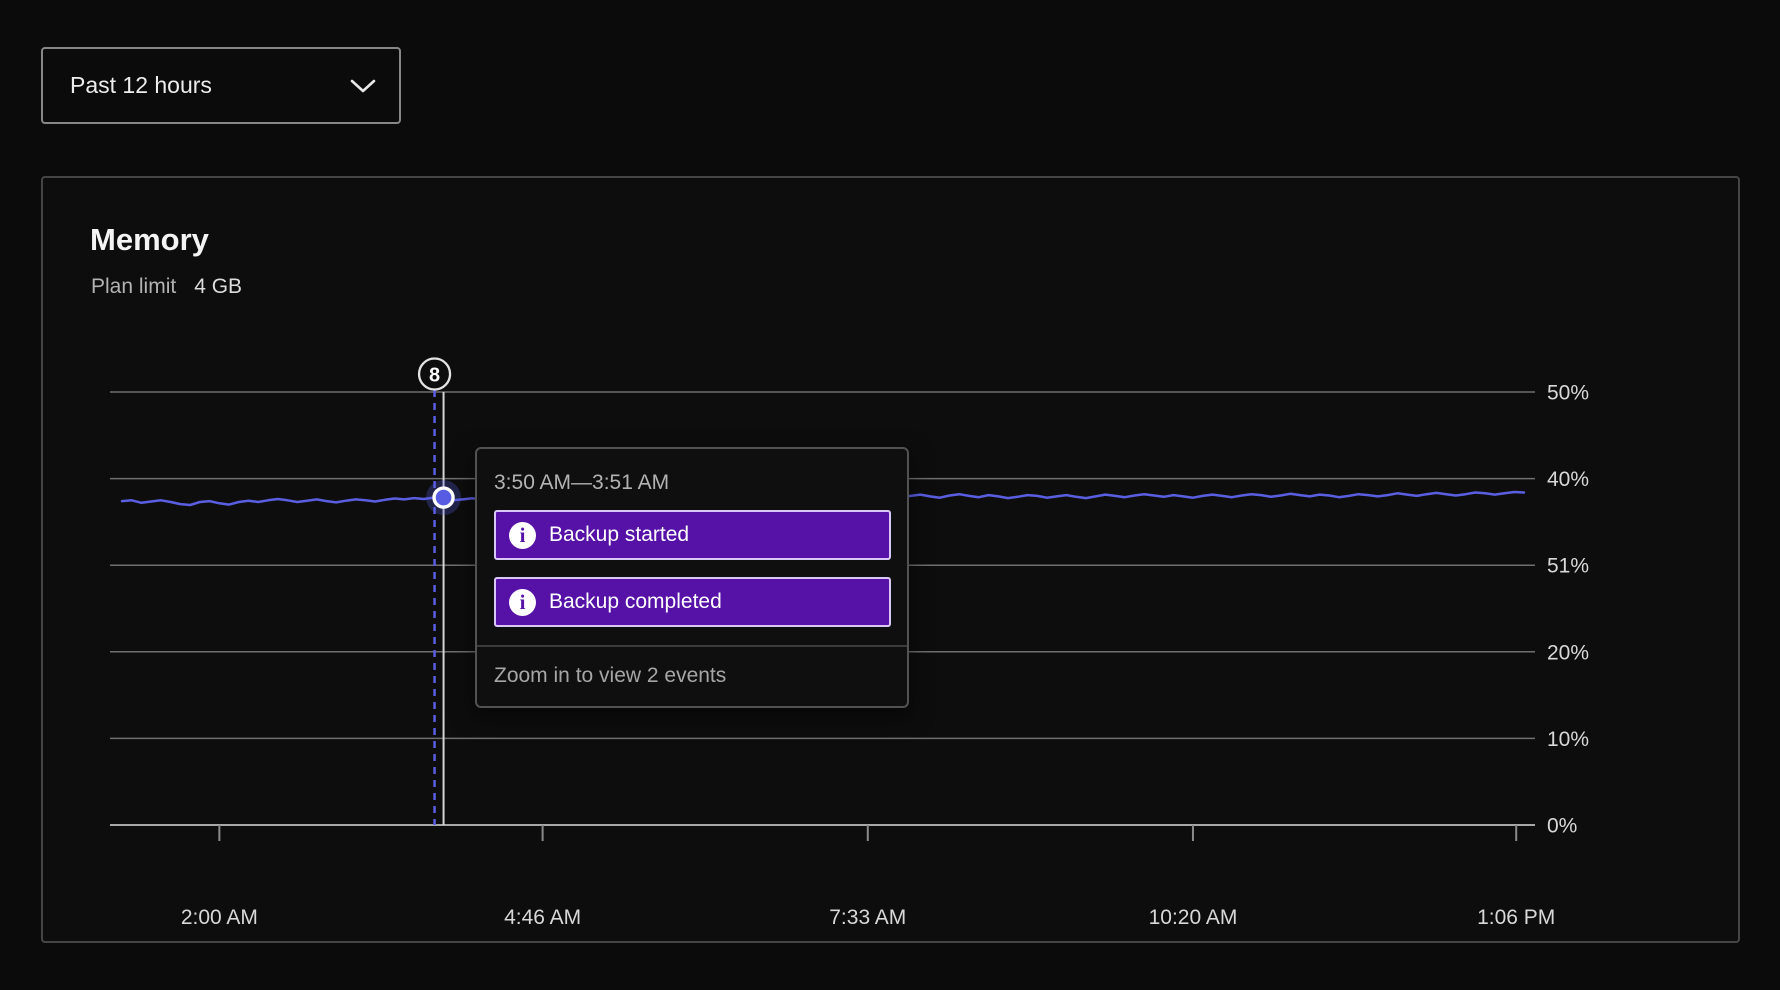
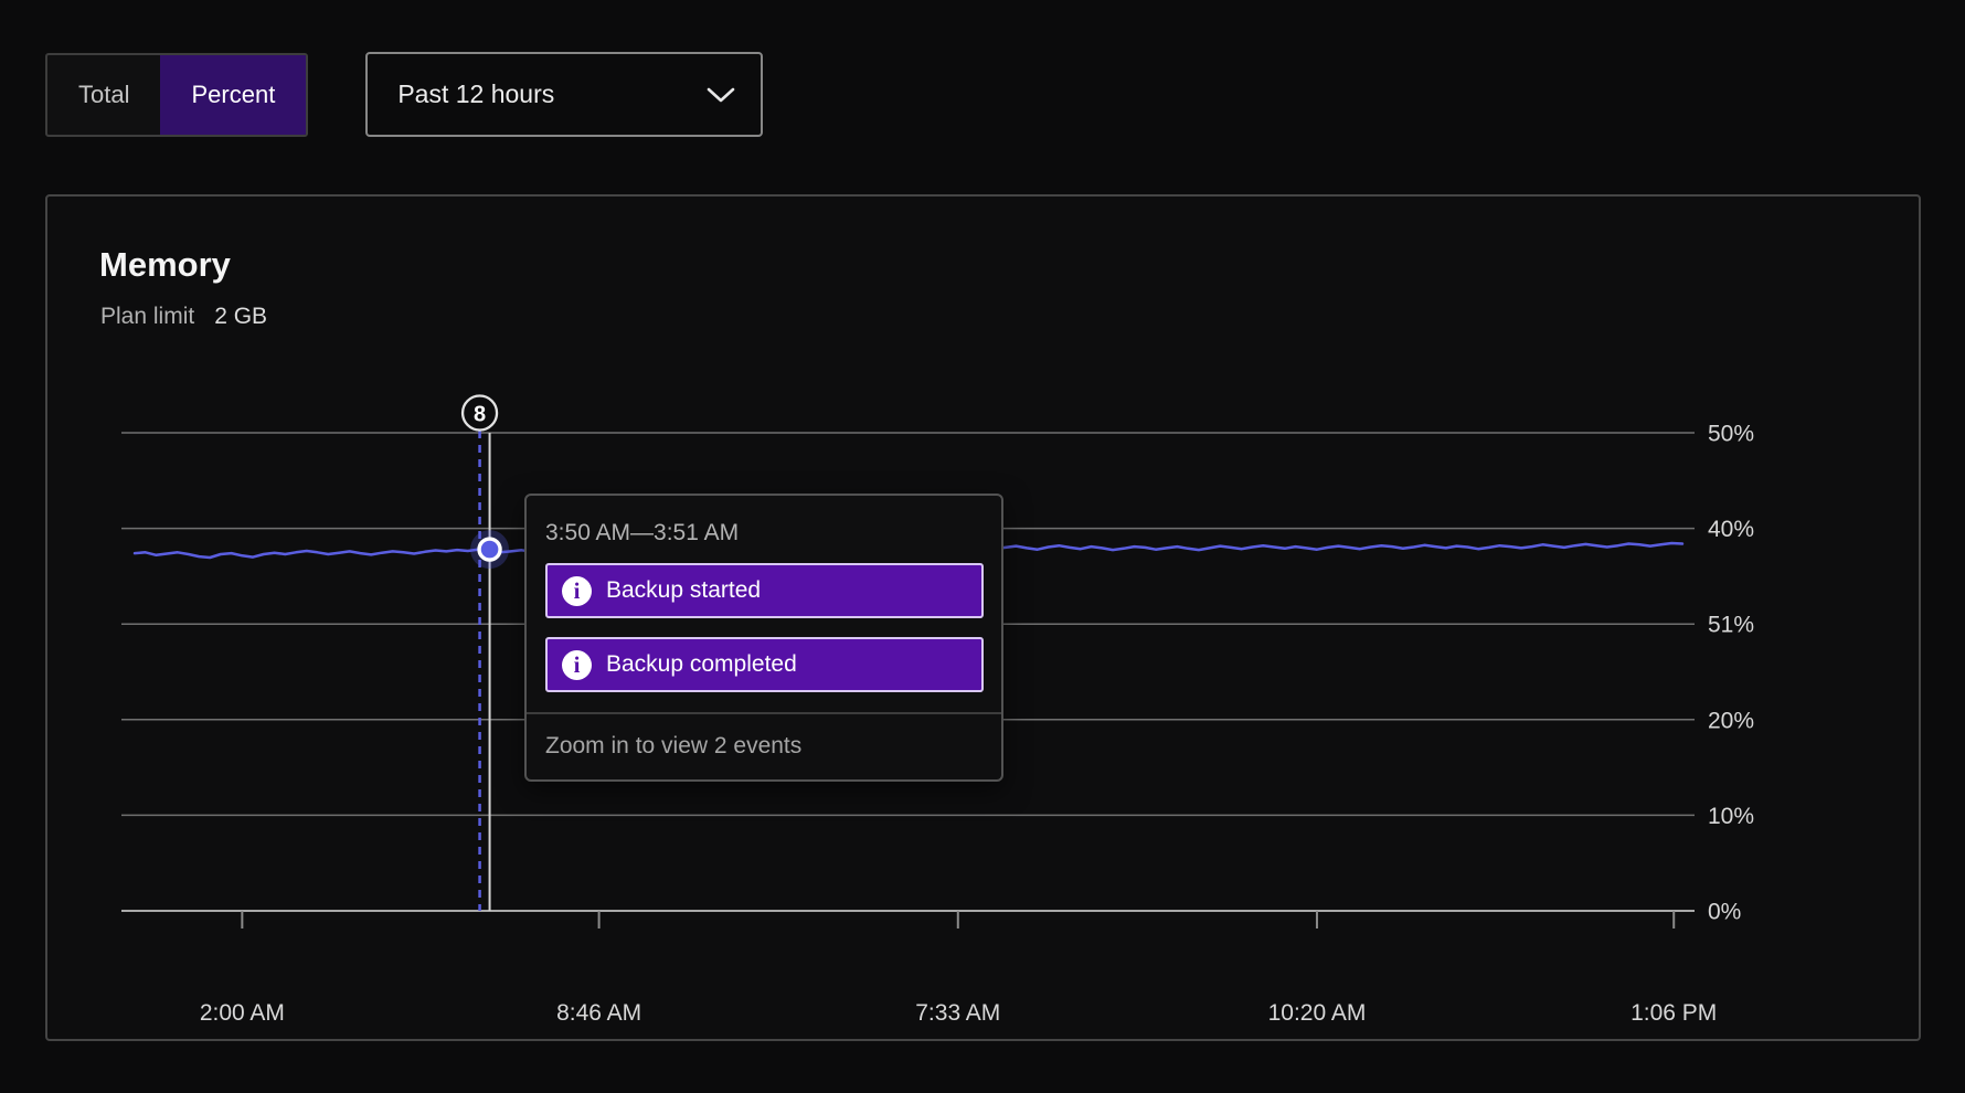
+ Total
+ Percent
  Past 12 hours
  Memory
- Plan limit 4 GB
+ Plan limit 2 GB
  0%
  10%
  20%
  51%
  40%
  50%
  2:00 AM
- 4:46 AM
+ 8:46 AM
  7:33 AM
  10:20 AM
  1:06 PM
  8
  3:50 AM—3:51 AM
  i
  Backup started
  i
  Backup completed
  Zoom in to view 2 events
